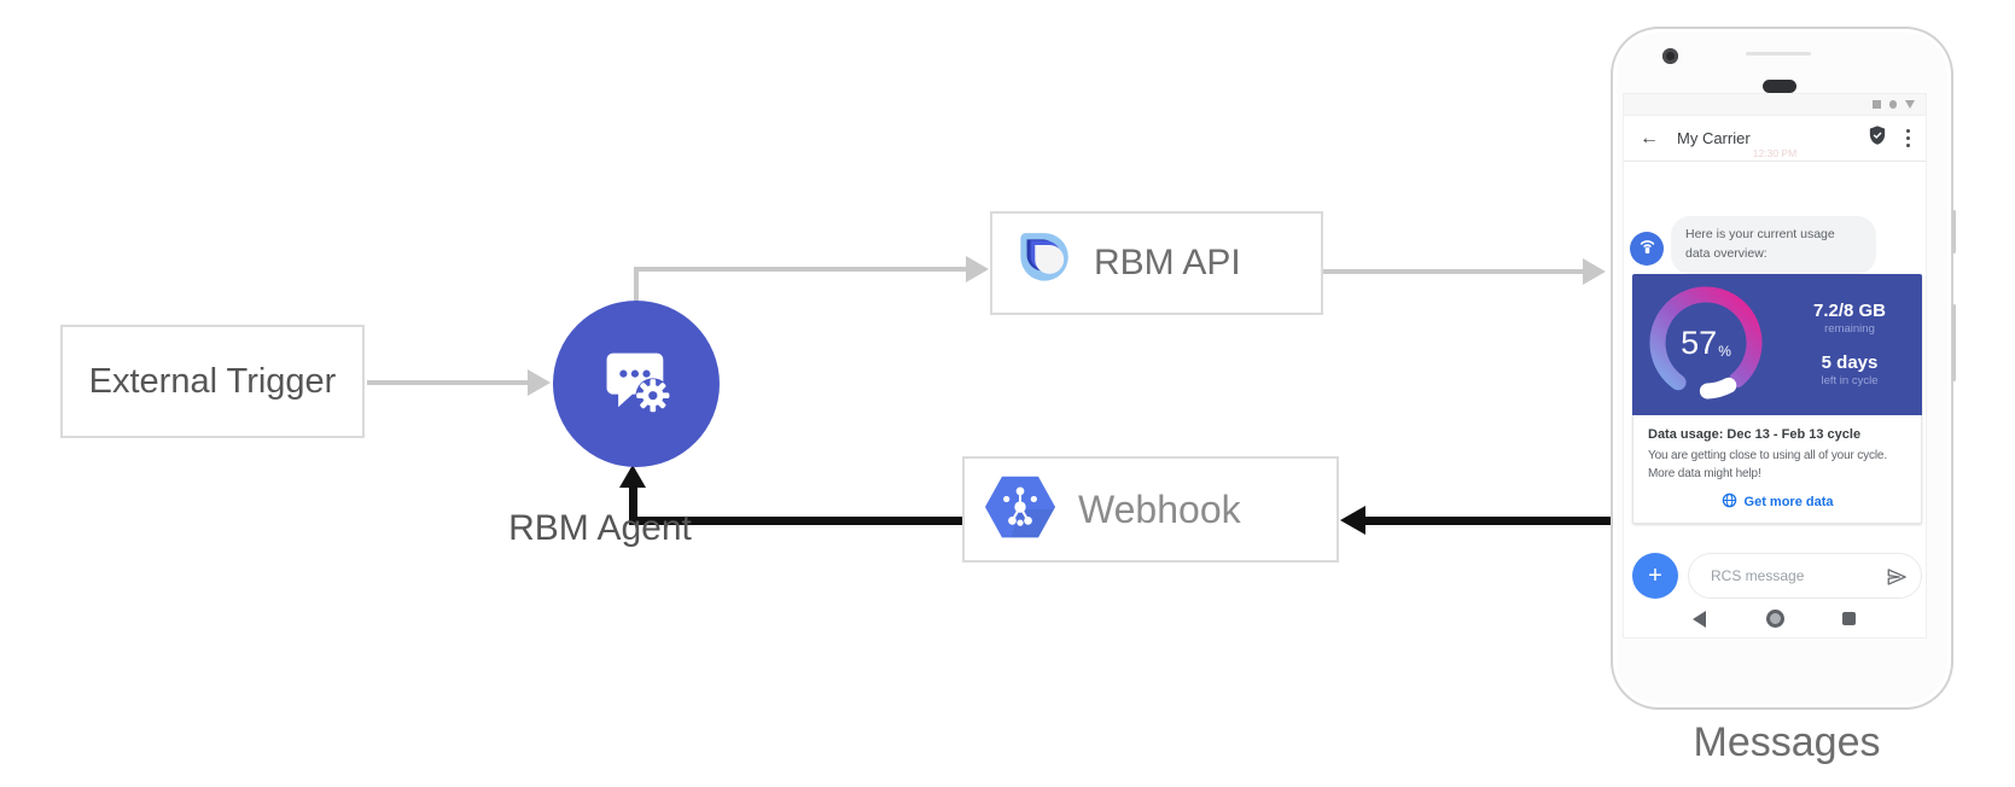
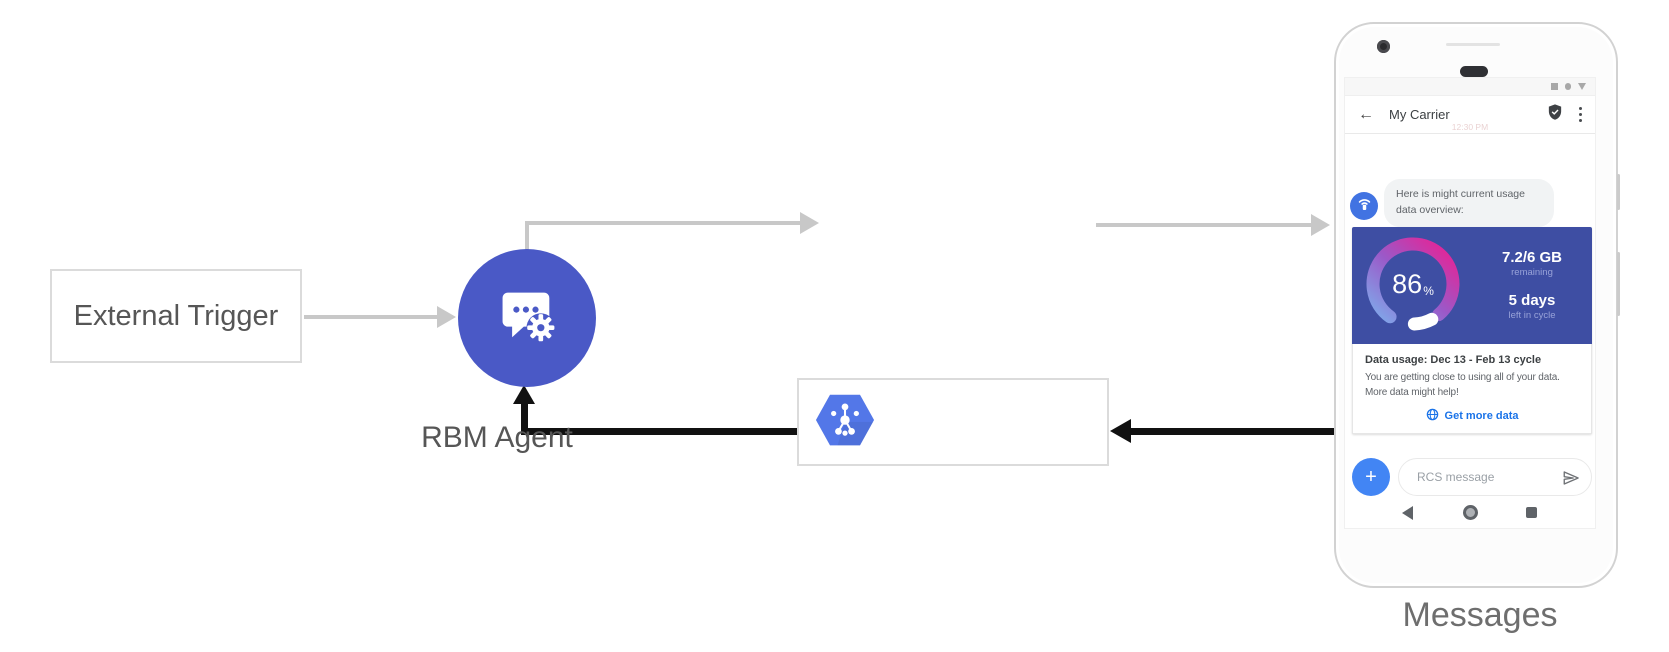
  External Trigger
  RBM Agent
- RBM API
- Webhook
  ←
  My Carrier
  12:30 PM
- Here is your current usage
+ Here is might current usage
  data overview:
- 57
+ 86
  %
- 7.2/8 GB
+ 7.2/6 GB
  remaining
  5 days
  left in cycle
  Data usage: Dec 13 - Feb 13 cycle
- You are getting close to using all of your cycle.
+ You are getting close to using all of your data.
  More data might help!
  Get more data
  +
  RCS message
  Messages
